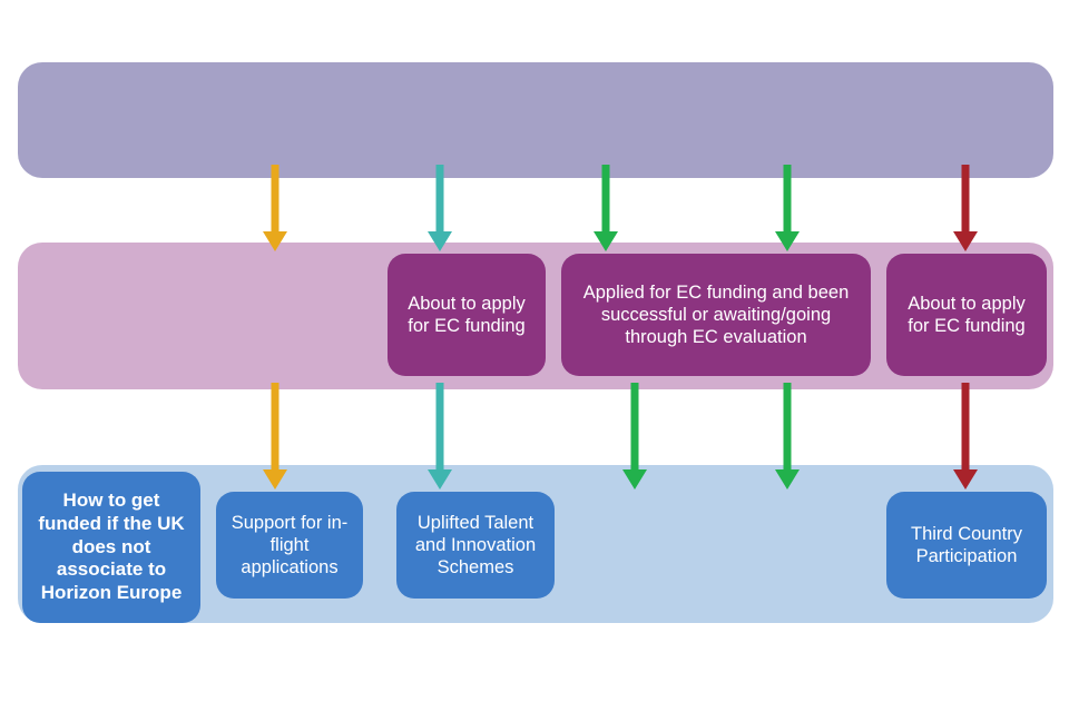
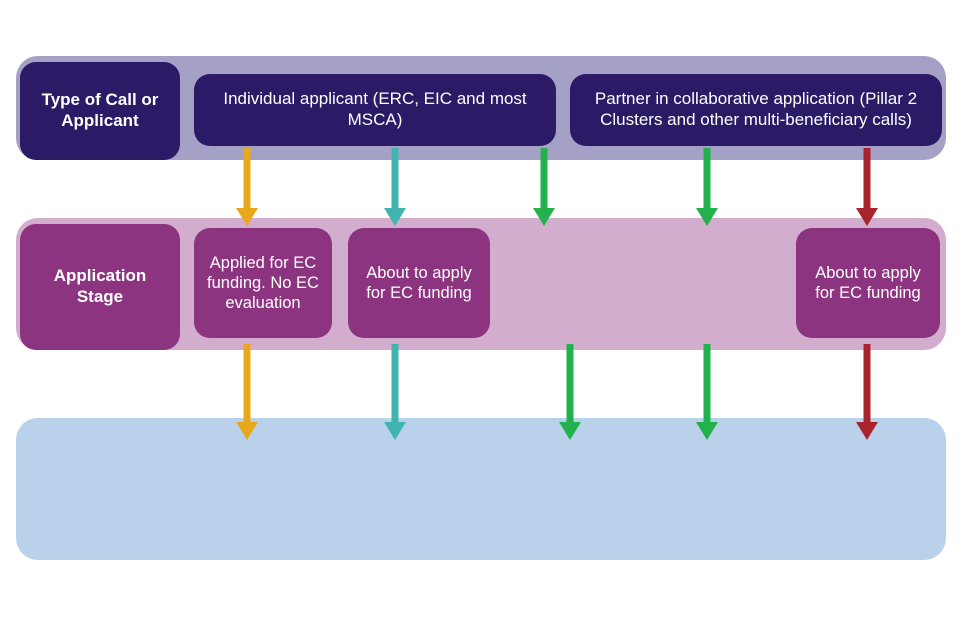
+ Type of Call or
+ Applicant
+ Individual applicant (ERC, EIC and most MSCA)
+ Partner in collaborative application (Pillar 2 Clusters and other multi-beneficiary calls)
+ Application
+ Stage
+ Applied for EC funding. No EC evaluation
  About to apply for EC funding
- Applied for EC funding and been successful or awaiting/going through EC evaluation
  About to apply for EC funding
- How to get funded if the UK does not associate to Horizon Europe
- Support for in-flight applications
- Uplifted Talent and Innovation Schemes
- Third Country Participation
